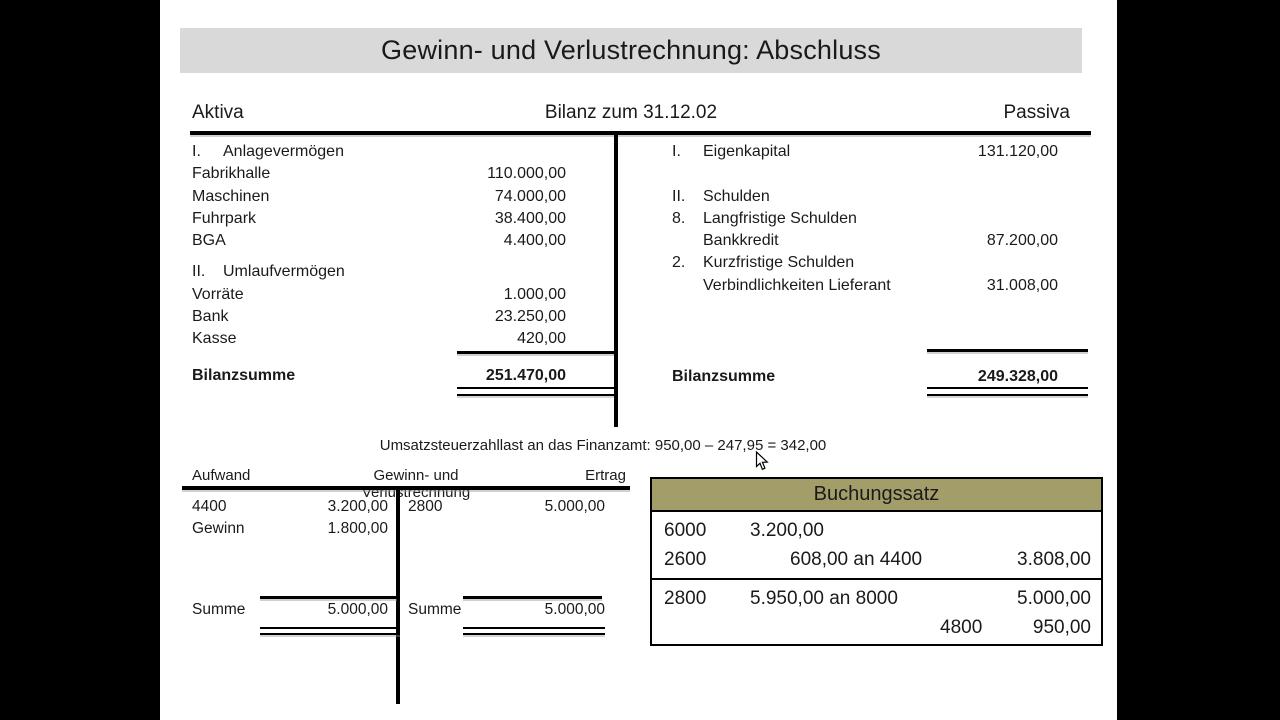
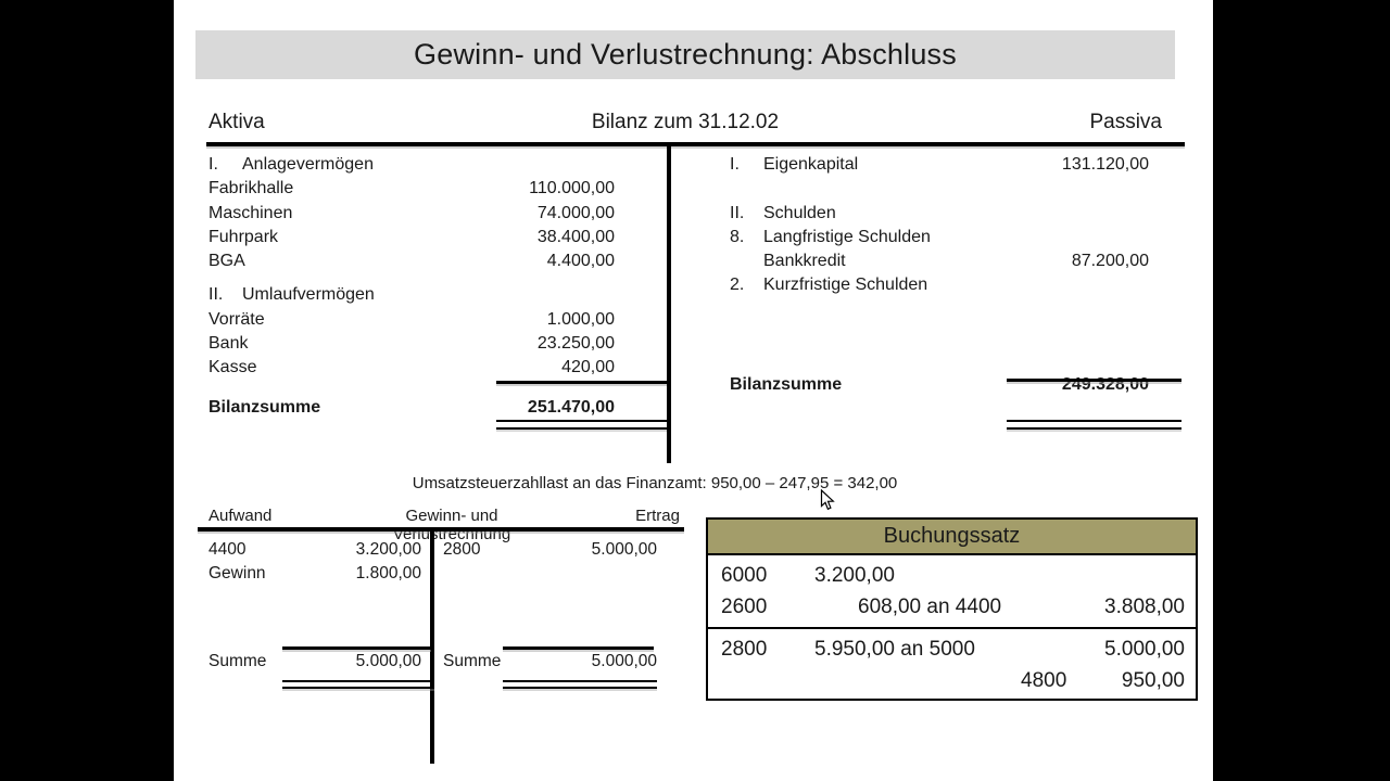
  Gewinn- und Verlustrechnung: Abschluss
  Aktiva
  Bilanz zum 31.12.02
  Passiva
  I.
  Anlagevermögen
  Fabrikhalle
  110.000,00
  Maschinen
  74.000,00
  Fuhrpark
  38.400,00
  BGA
  4.400,00
  II.
  Umlaufvermögen
  Vorräte
  1.000,00
  Bank
  23.250,00
  Kasse
  420,00
  Bilanzsumme
  251.470,00
  I.
  Eigenkapital
  131.120,00
  II.
  Schulden
  8.
  Langfristige Schulden
  Bankkredit
  87.200,00
  2.
  Kurzfristige Schulden
- Verbindlichkeiten Lieferant
- 31.008,00
  Bilanzsumme
  249.328,00
  Umsatzsteuerzahllast an das Finanzamt: 950,00 – 247,95 = 342,00
  Aufwand
  Gewinn- und Verlustrechnung
  Ertrag
  4400
  3.200,00
  Gewinn
  1.800,00
  2800
  5.000,00
  Summe
  5.000,00
  Summe
  5.000,00
  Buchungssatz
  6000
  3.200,00
  2600
  608,00 an 4400
  3.808,00
  2800
- 5.950,00 an 8000
+ 5.950,00 an 5000
  5.000,00
  4800
  950,00
